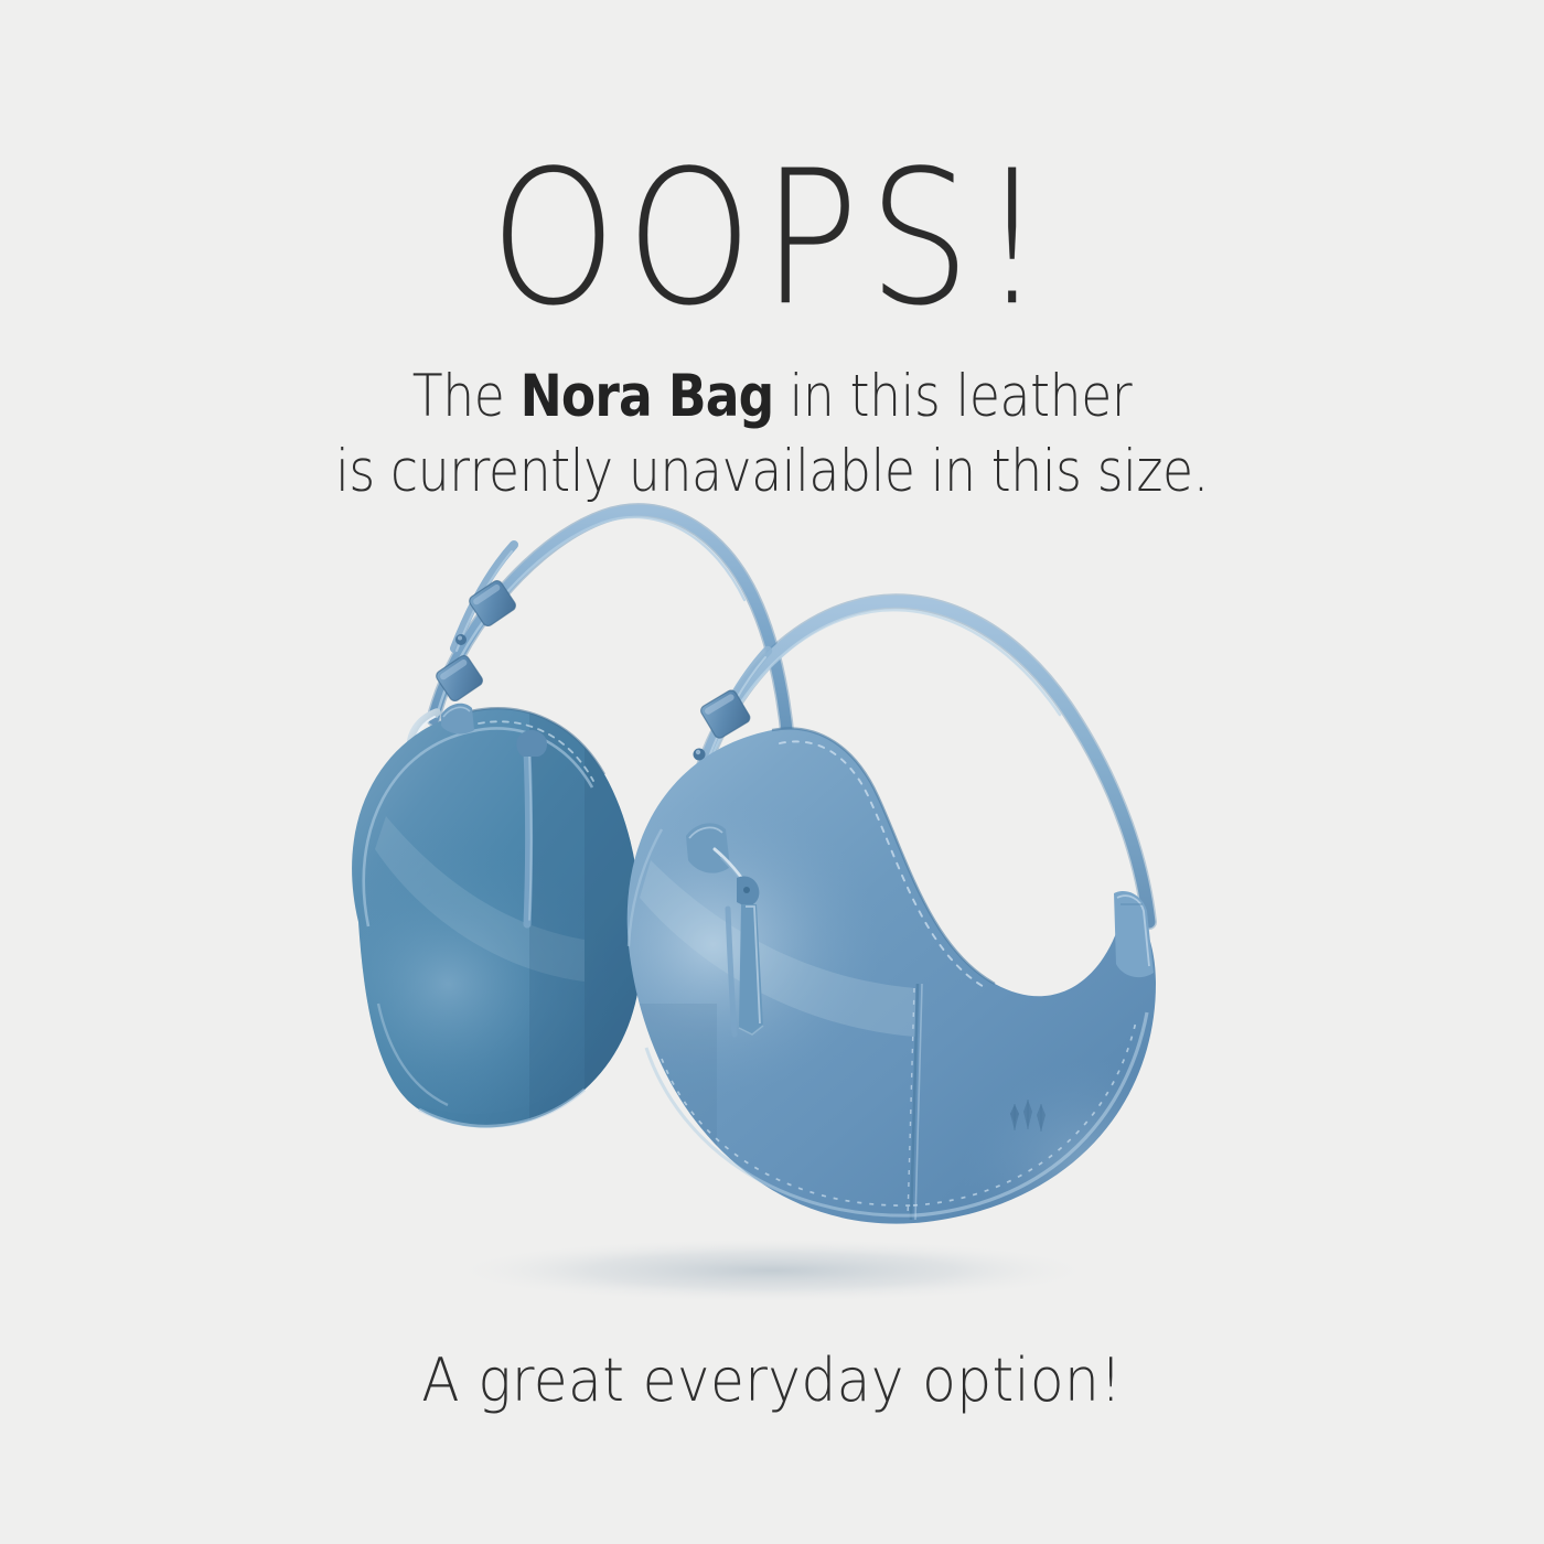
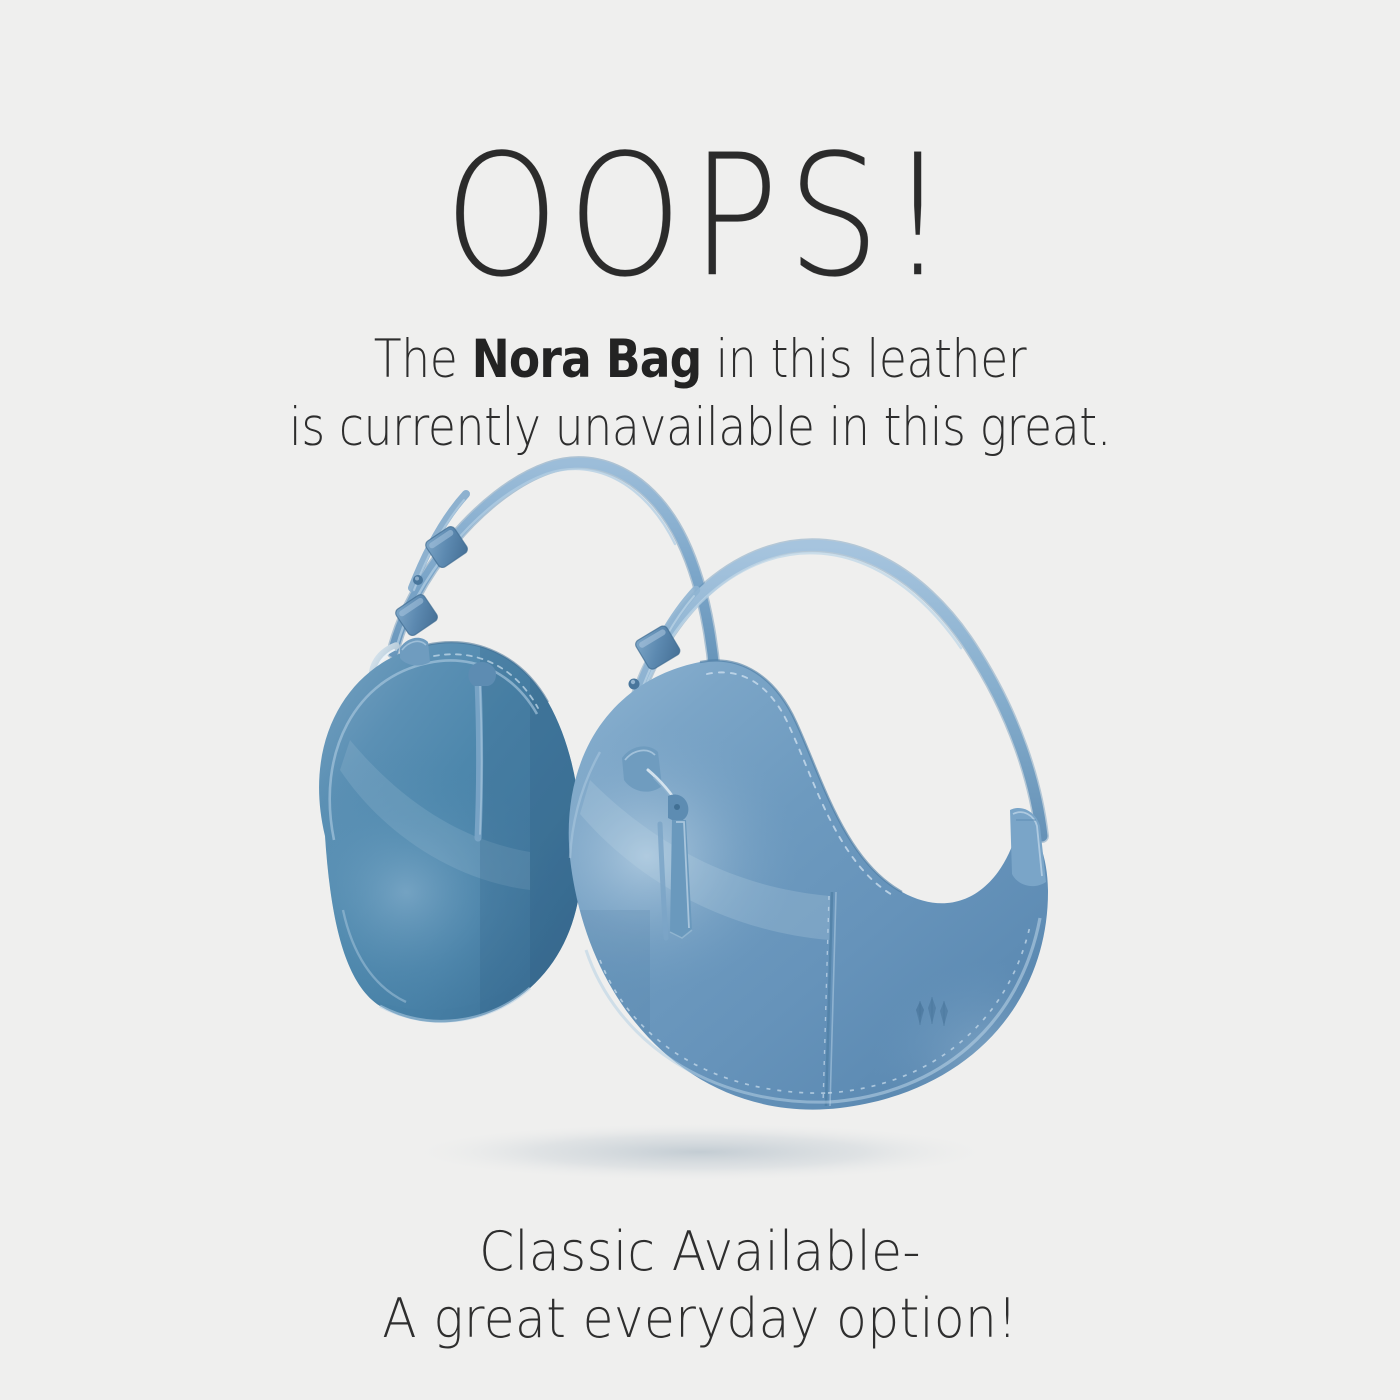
  OOPS!
  The Nora Bag in this leather
- is currently unavailable in this size.
+ is currently unavailable in this great.
+ Classic Available-
  A great everyday option!
